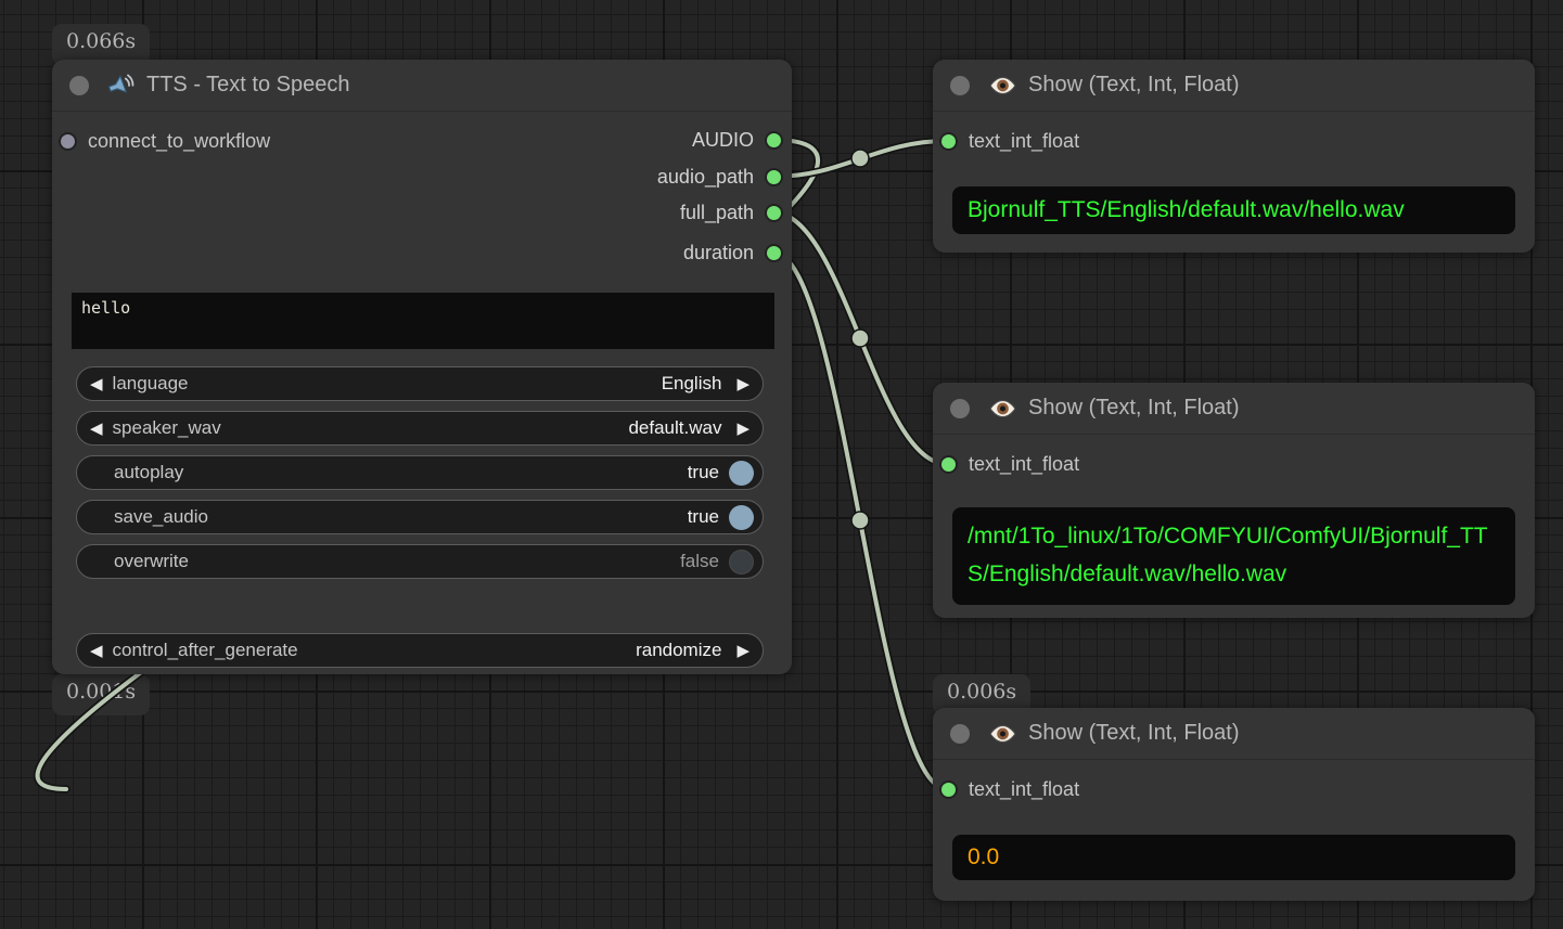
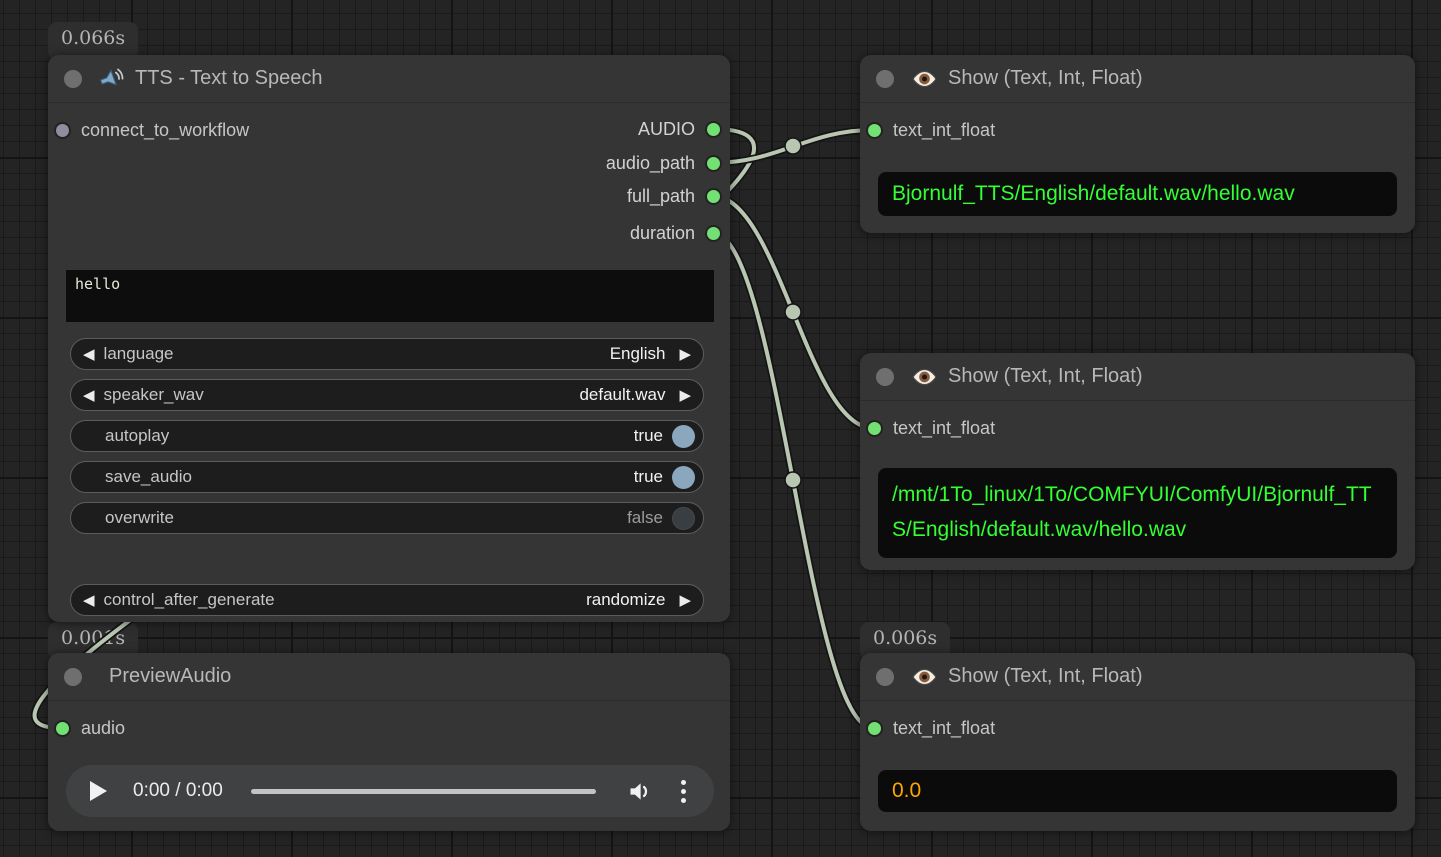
  0.066s
  0.00s
  0.006s
  TTS - Text to Speech
  connect_to_workflow
  AUDIO
  audio_path
  full_path
  duration
  hello
  ◀
  language
  English
  ▶
  ◀
  speaker_wav
  default.wav
  ▶
  autoplay
  true
  save_audio
  true
  overwrite
  false
  ◀
  control_after_generate
  randomize
  ▶
+ PreviewAudio
+ audio
+ 0:00 / 0:00
  Show (Text, Int, Float)
  text_int_float
  Bjornulf_TTS/English/default.wav/hello.wav
  Show (Text, Int, Float)
  text_int_float
  /mnt/1To_linux/1To/COMFYUI/ComfyUI/Bjornulf_TTS/English/default.wav/hello.wav
  Show (Text, Int, Float)
  text_int_float
  0.0
